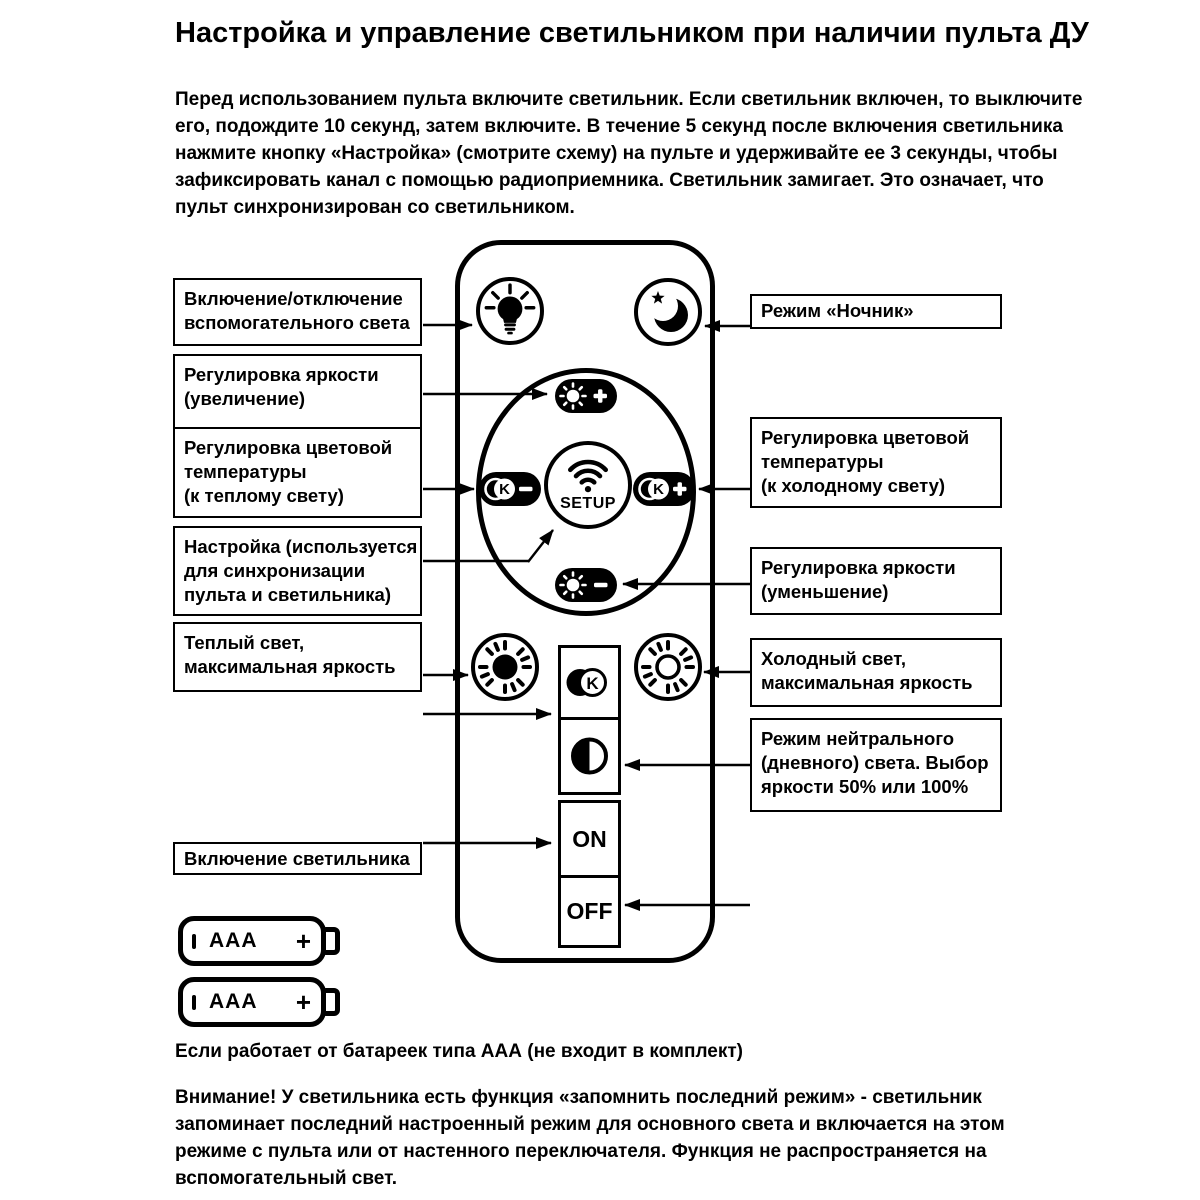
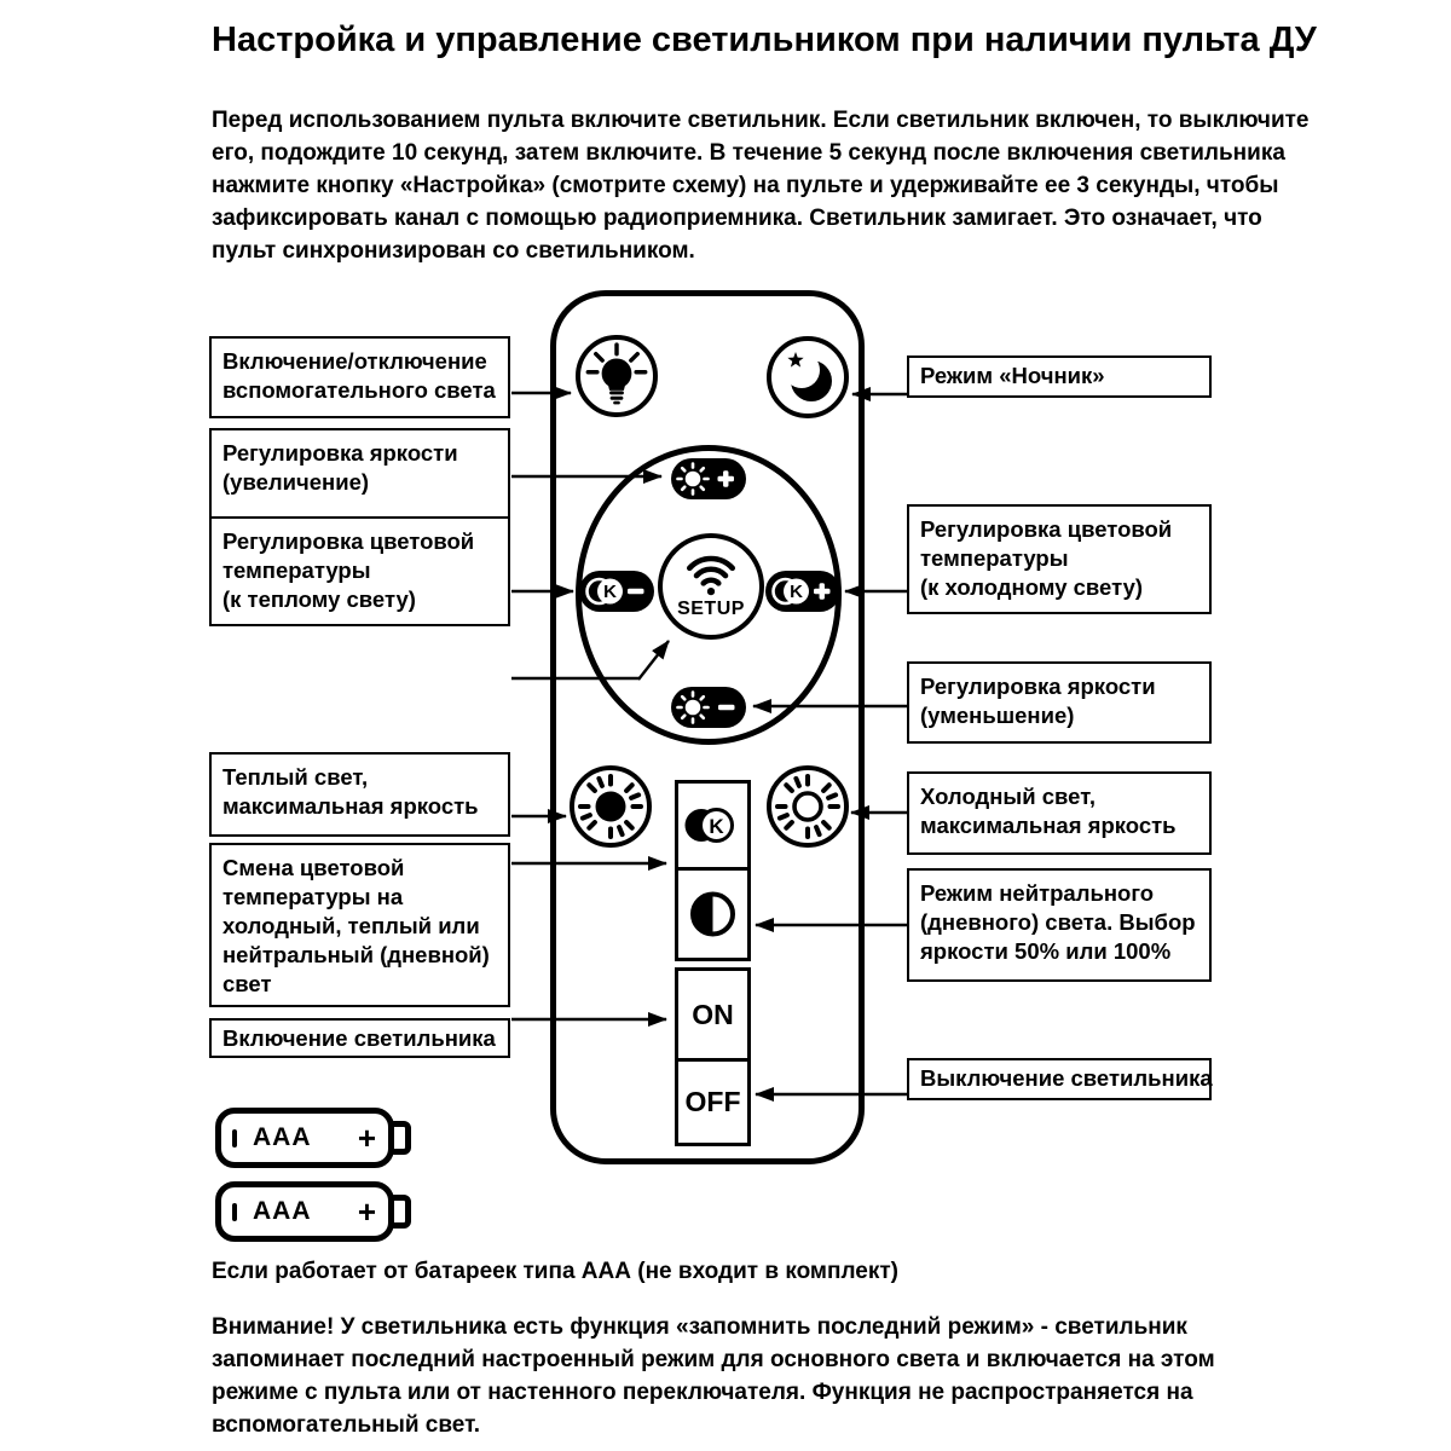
  Настройка и управление светильником при наличии пульта
  Перед использованием пульта включите светильник. Если светильник включен, то выключите
  его, подождите 10 секунд, затем включите. В течение 5 секунд после включения светильника
  нажмите кнопку «Настройка» (смотрите схему) на пульте и удерживайте ее 3 секунды, чтобы
  зафиксировать канал с помощью радиоприемника. Светильник замигает. Это означает, что
  пульт синхронизирован со светильником.
  Включение/отключение
  вспомогательного света
  Регулировка яркости
  (увеличение)
  Регулировка цветовой
  температуры
  (к теплому свету)
- Настройка (используется
- для синхронизации
- пульта и светильника)
  Теплый свет,
  максимальная яркость
+ Смена цветовой
+ температуры на
+ холодный, теплый или
+ нейтральный (дневной)
+ свет
  Включение светильника
  Режим «Ночник»
  Регулировка цветовой
  температуры
  (к холодному свету)
  Регулировка яркости
  (уменьшение)
  Холодный свет,
  максимальная яркость
  Режим нейтрального
  (дневного) света. Выбор
  яркости 50% или 100%
+ Выключение светильника
  K
  SETUP
  K
  K
  ON
  OFF
  AAA
  +
  AAA
  +
  Если работает от батареек типа ААА (не входит в комплект)
  Внимание! У светильника есть функция «запомнить последний режим» - светильник
  запоминает последний настроенный режим для основного света и включается на этом
  режиме с пульта или от настенного переключателя. Функция не распространяется на
  вспомогательный свет.
